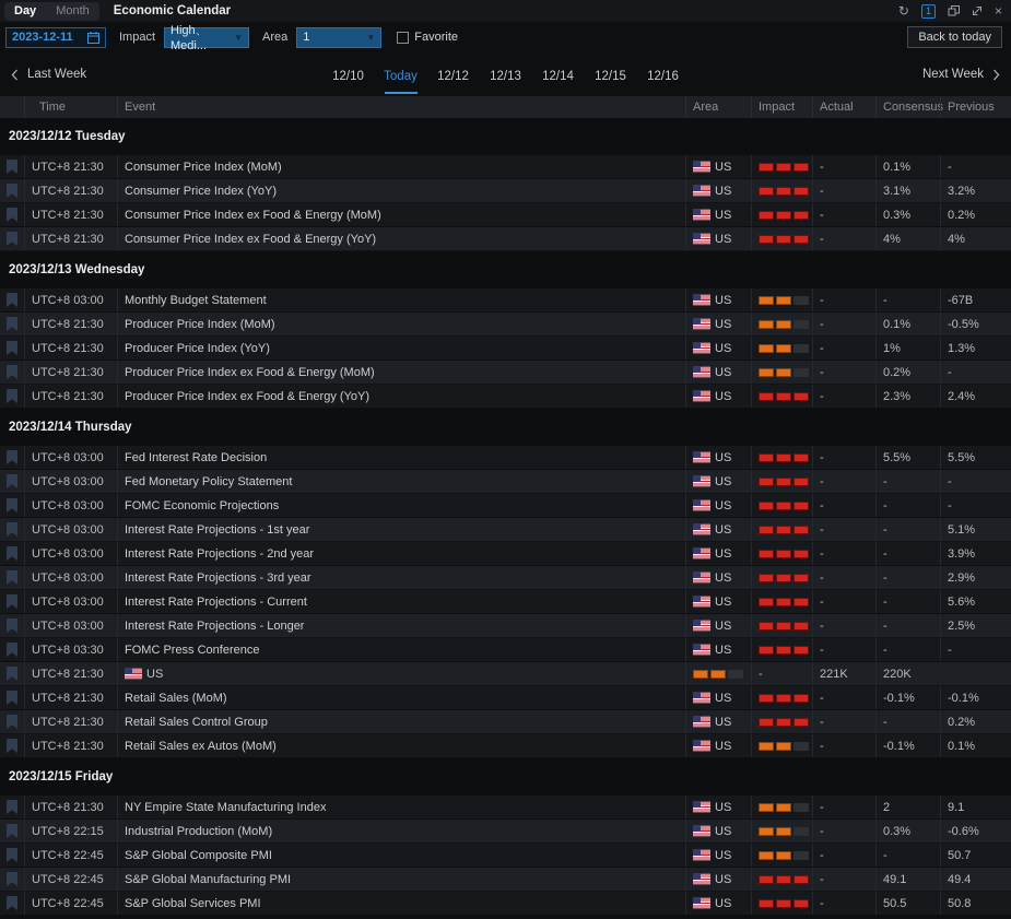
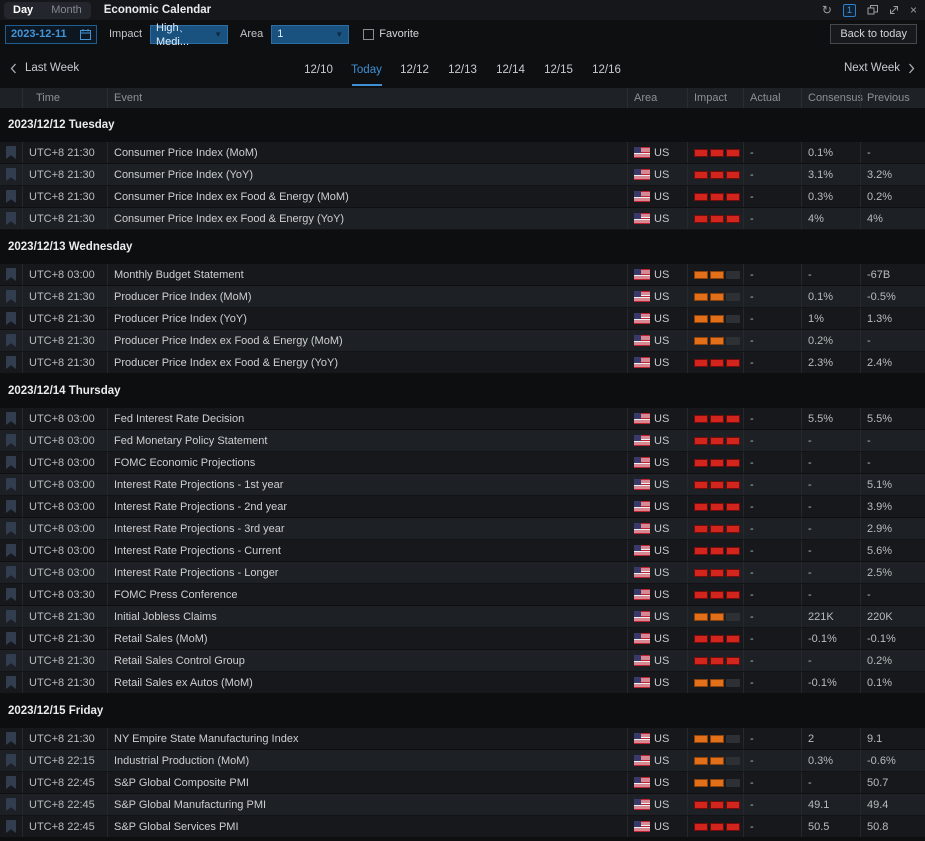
  Day
  Month
  Economic Calendar
  ↻
  1
  ×
  2023-12-11
  Impact
  High、Medi...
  ▼
  Area
  1
  ▼
  Favorite
  Back to today
  Last Week
  12/10
  Today
  12/12
  12/13
  12/14
  12/15
  12/16
  Next Week
  Time
  Event
  Area
  Impact
  Actual
  Consensu
  Previous
  2023/12/12 Tuesday
  UTC+8 21:30
  Consumer Price Index (MoM)
  US
  -
  0.1%
  -
  UTC+8 21:30
  Consumer Price Index (YoY)
  US
  -
  3.1%
  3.2%
  UTC+8 21:30
  Consumer Price Index ex Food & Energy (MoM)
  US
  -
  0.3%
  0.2%
  UTC+8 21:30
  Consumer Price Index ex Food & Energy (YoY)
  US
  -
  4%
  4%
  2023/12/13 Wednesday
  UTC+8 03:00
  Monthly Budget Statement
  US
  -
  -
  -67B
  UTC+8 21:30
  Producer Price Index (MoM)
  US
  -
  0.1%
  -0.5%
  UTC+8 21:30
  Producer Price Index (YoY)
  US
  -
  1%
  1.3%
  UTC+8 21:30
  Producer Price Index ex Food & Energy (MoM)
  US
  -
  0.2%
  -
  UTC+8 21:30
  Producer Price Index ex Food & Energy (YoY)
  US
  -
  2.3%
  2.4%
  2023/12/14 Thursday
  UTC+8 03:00
  Fed Interest Rate Decision
  US
  -
  5.5%
  5.5%
  UTC+8 03:00
  Fed Monetary Policy Statement
  US
  -
  -
  -
  UTC+8 03:00
  FOMC Economic Projections
  US
  -
  -
  -
  UTC+8 03:00
  Interest Rate Projections - 1st year
  US
  -
  -
  5.1%
  UTC+8 03:00
  Interest Rate Projections - 2nd year
  US
  -
  -
  3.9%
  UTC+8 03:00
  Interest Rate Projections - 3rd year
  US
  -
  -
  2.9%
  UTC+8 03:00
  Interest Rate Projections - Current
  US
  -
  -
  5.6%
  UTC+8 03:00
  Interest Rate Projections - Longer
  US
  -
  -
  2.5%
  UTC+8 03:30
  FOMC Press Conference
  US
  -
  -
  -
  UTC+8 21:30
+ Initial Jobless Claims
  US
  -
  221K
  220K
  UTC+8 21:30
  Retail Sales (MoM)
  US
  -
  -0.1%
  -0.1%
  UTC+8 21:30
  Retail Sales Control Group
  US
  -
  -
  0.2%
  UTC+8 21:30
  Retail Sales ex Autos (MoM)
  US
  -
  -0.1%
  0.1%
  2023/12/15 Friday
  UTC+8 21:30
  NY Empire State Manufacturing Index
  US
  -
  2
  9.1
  UTC+8 22:15
  Industrial Production (MoM)
  US
  -
  0.3%
  -0.6%
  UTC+8 22:45
  S&P Global Composite PMI
  US
  -
  -
  50.7
  UTC+8 22:45
  S&P Global Manufacturing PMI
  US
  -
  49.1
  49.4
  UTC+8 22:45
  S&P Global Services PMI
  US
  -
  50.5
  50.8
